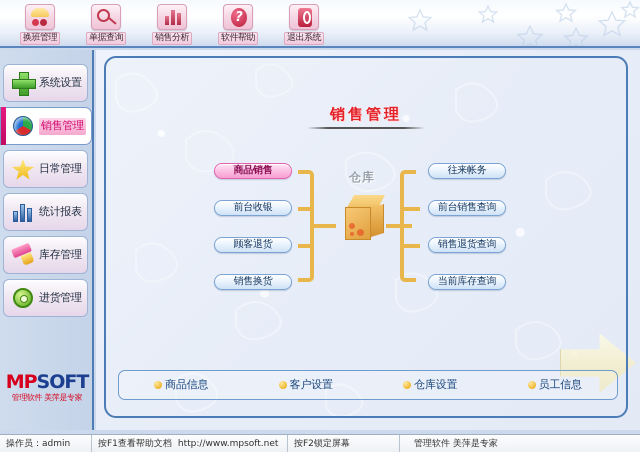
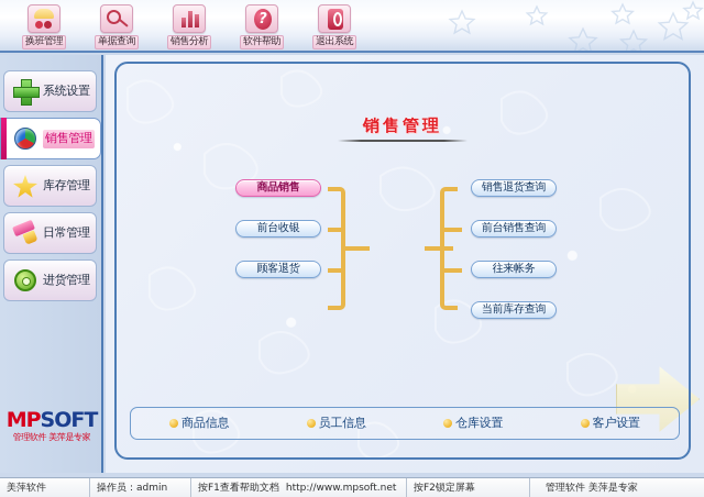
  换班管理
  单据查询
  销售分析
  软件帮助
  退出系统
  系统设置
  销售管理
- 日常管理
+ 库存管理
- 统计报表
- 库存管理
+ 日常管理
  进货管理
  MPSOFT
  管理软件 美萍是专家
  销售管理
  商品销售
  前台收银
  顾客退货
- 销售换货
- 仓库
- 往来帐务
+ 销售退货查询
  前台销售查询
- 销售退货查询
+ 往来帐务
  当前库存查询
  商品信息
- 客户设置
+ 员工信息
  仓库设置
- 员工信息
+ 客户设置
+ 美萍软件
  操作员：admin
  按F1查看帮助文档
  http://www.mpsoft.net
  按F2锁定屏幕
  管理软件 美萍是专家
